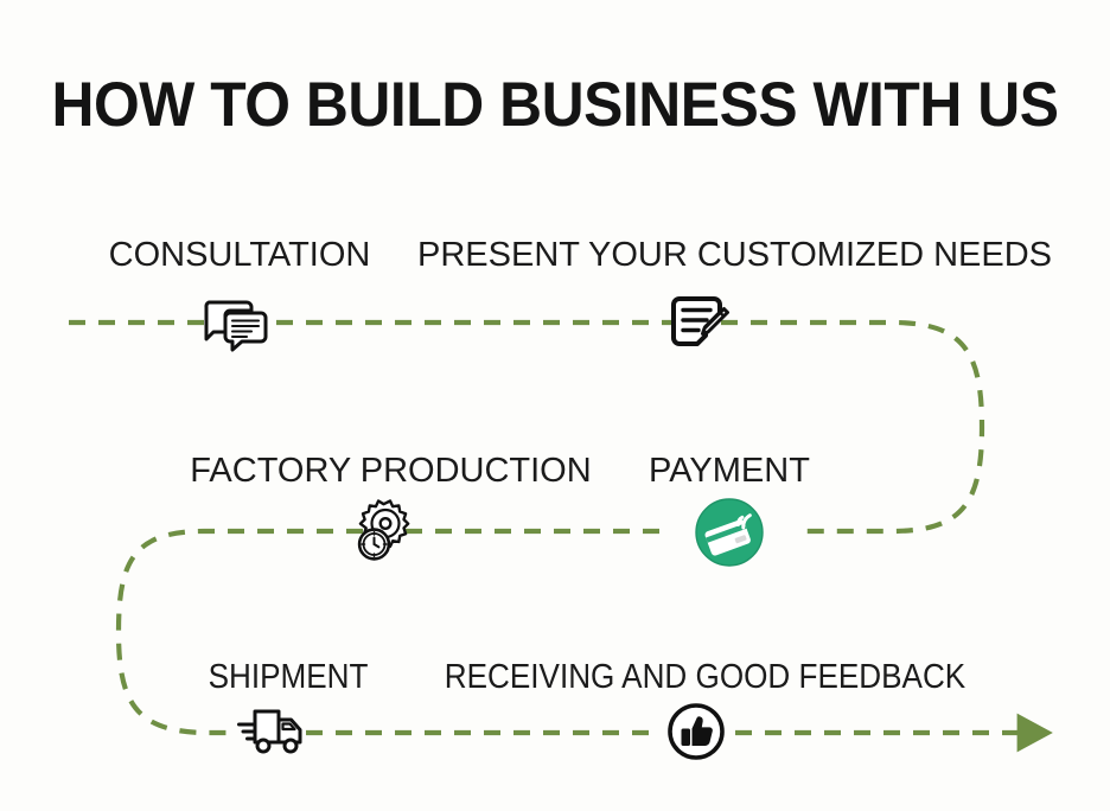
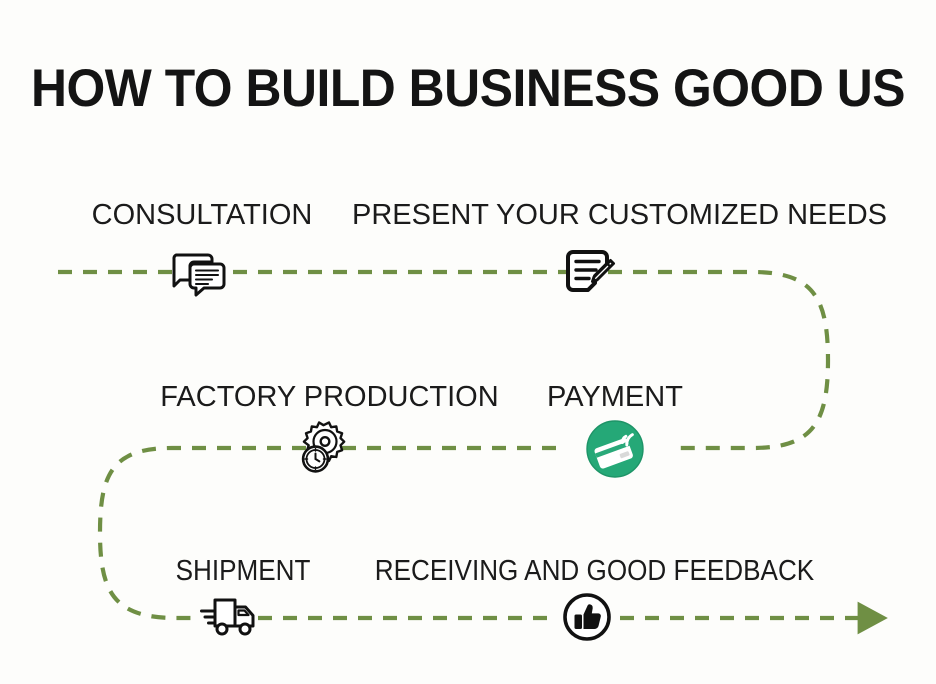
- HOW TO BUILD BUSINESS WITH US
+ HOW TO BUILD BUSINESS GOOD US
  CONSULTATION
  PRESENT YOUR CUSTOMIZED NEEDS
  FACTORY PRODUCTION
  PAYMENT
  SHIPMENT
  RECEIVING AND GOOD FEEDBACK
